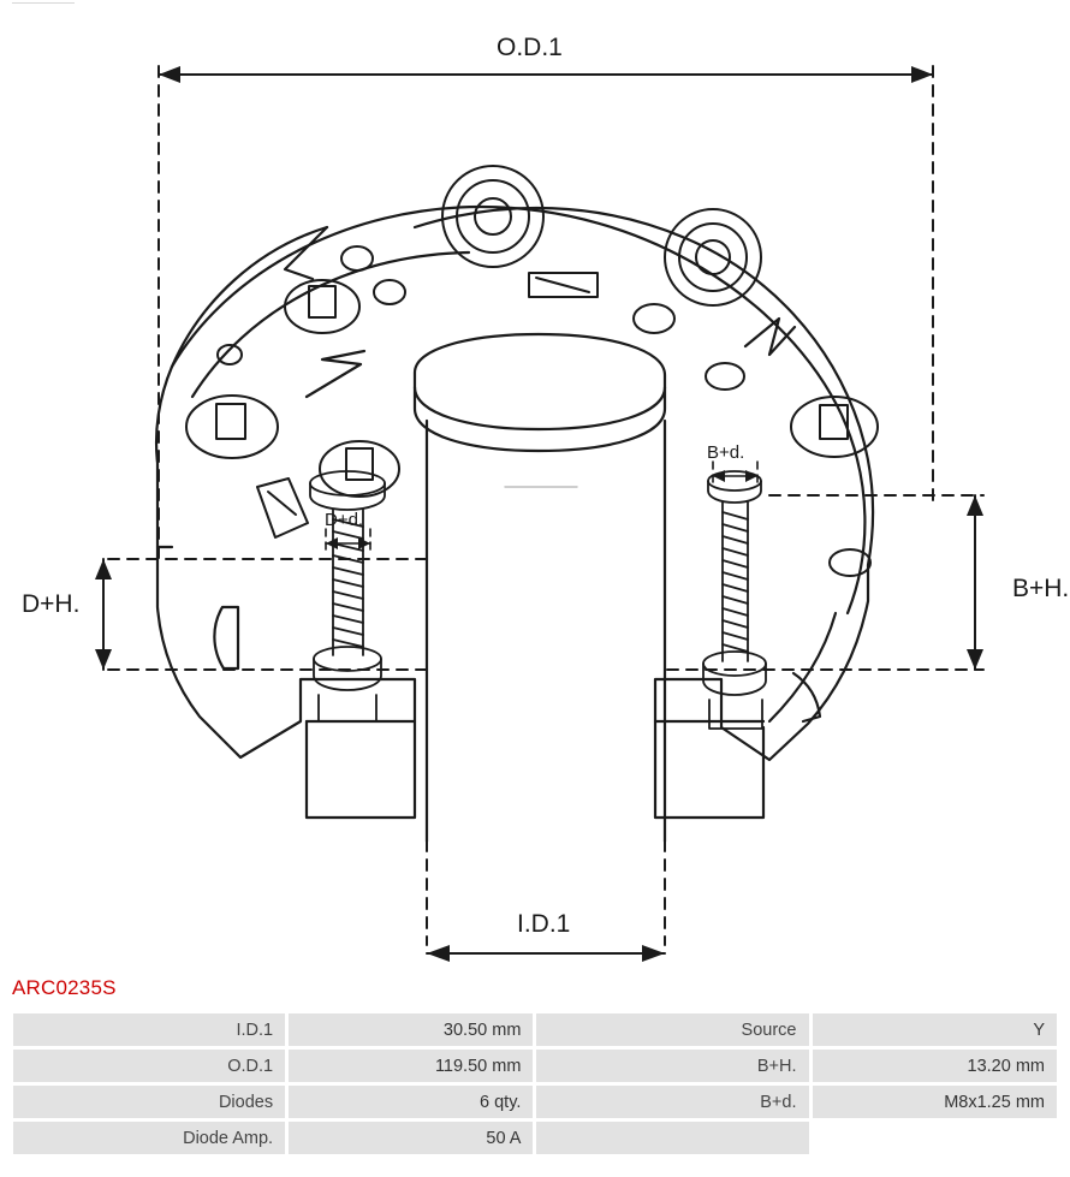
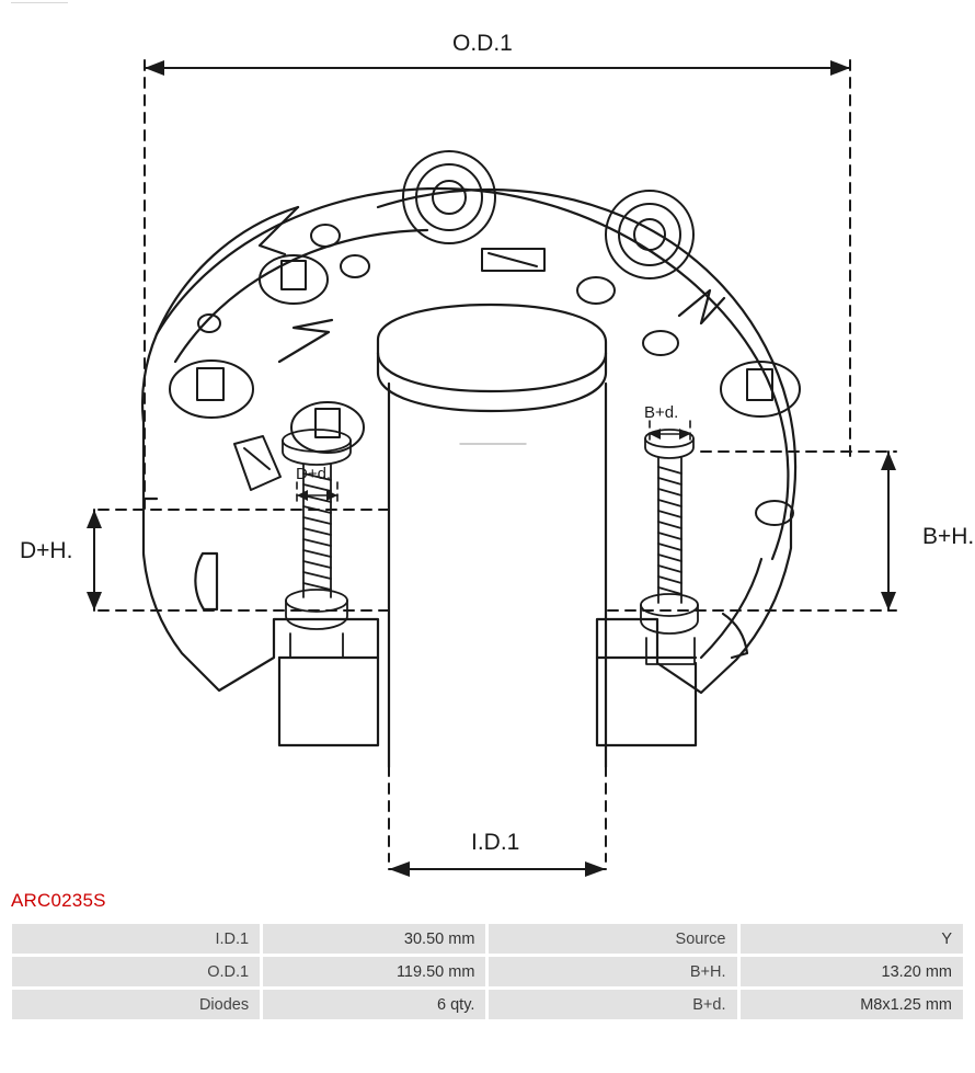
  O.D.1
  I.D.1
  D+H.
  B+H.
  D+d.
  B+d.
  ARC0235S
  I.D.1	30.50 mm	Source	Y
  O.D.1	119.50 mm	B+H.	13.20 mm
  Diodes	6 qty.	B+d.	M8x1.25 mm
- Diode Amp.	50 A
